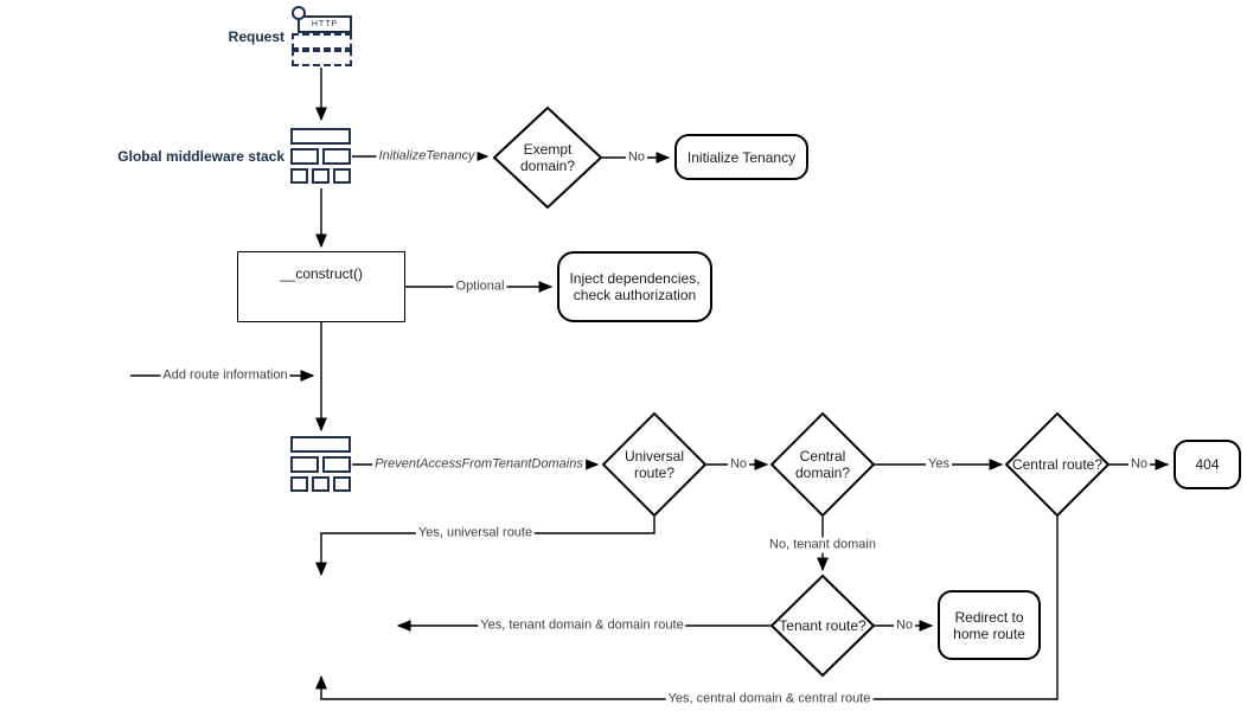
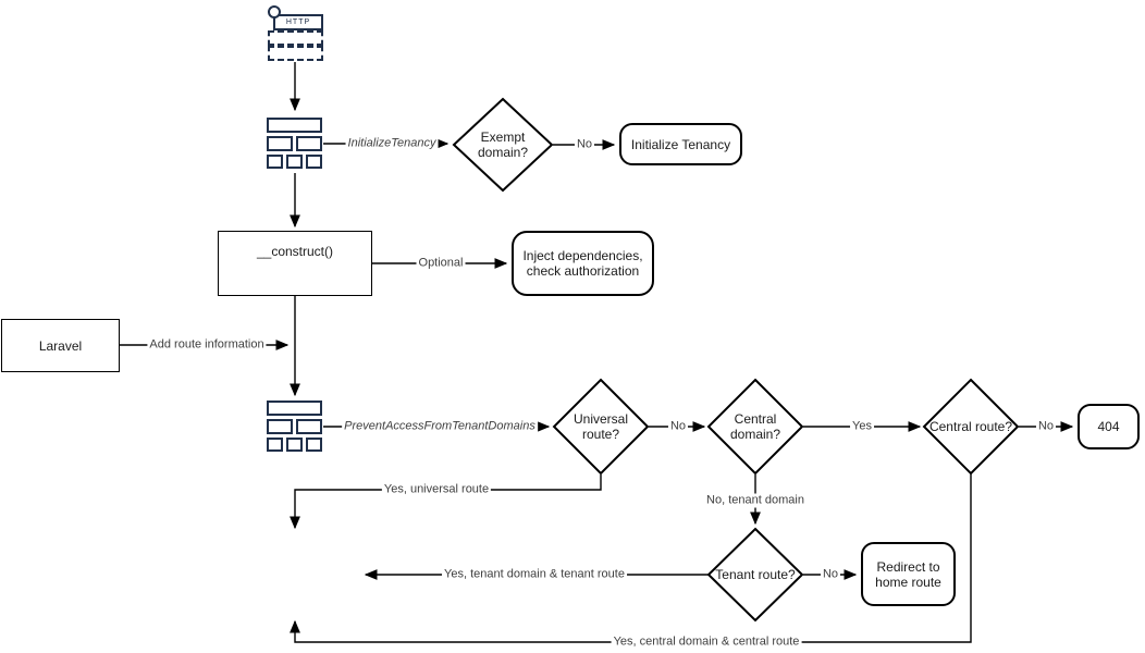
- Request
- Global middleware stack
  __construct()
+ Laravel
  Initialize Tenancy
  Inject dependencies, check authorization
  404
  Redirect to home route
  Exempt domain?
  Universal route?
  Central domain?
  Central route?
  Tenant route?
  InitializeTenancy
  No
  Optional
  Add route information
  PreventAccessFromTenantDomains
  No
  Yes
  No
  Yes, universal route
  No, tenant domain
  No
- Yes, tenant domain & domain route
+ Yes, tenant domain & tenant route
  Yes, central domain & central route
